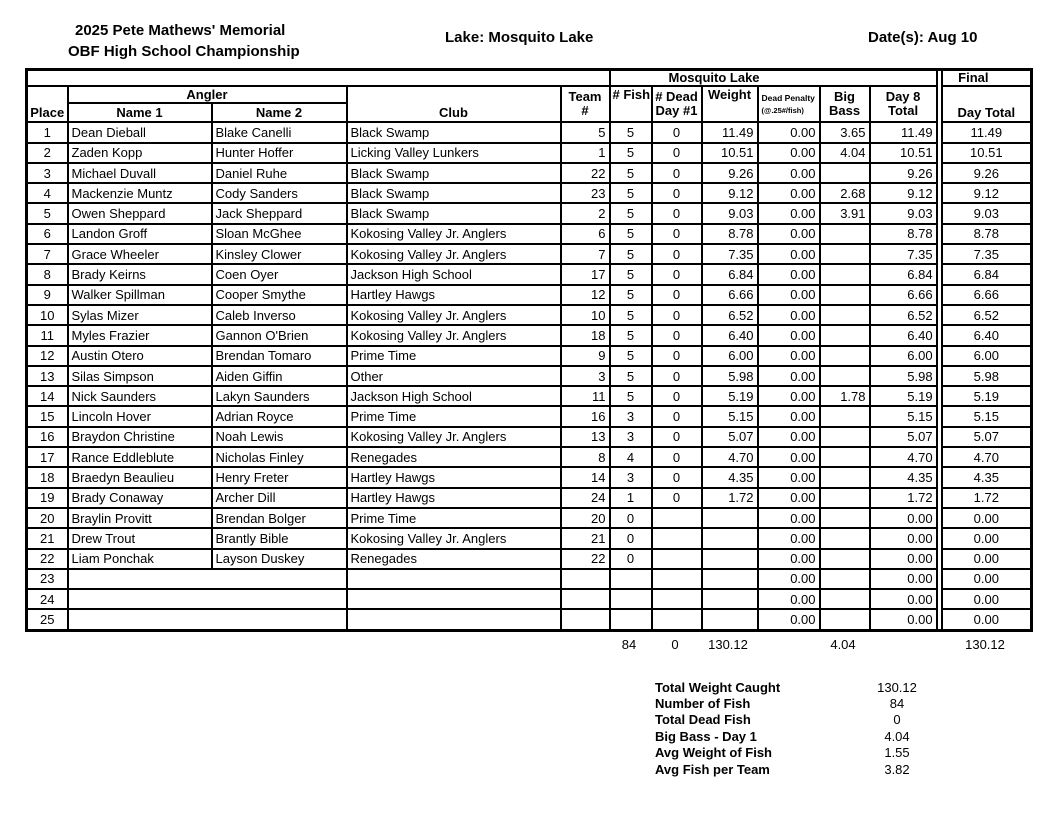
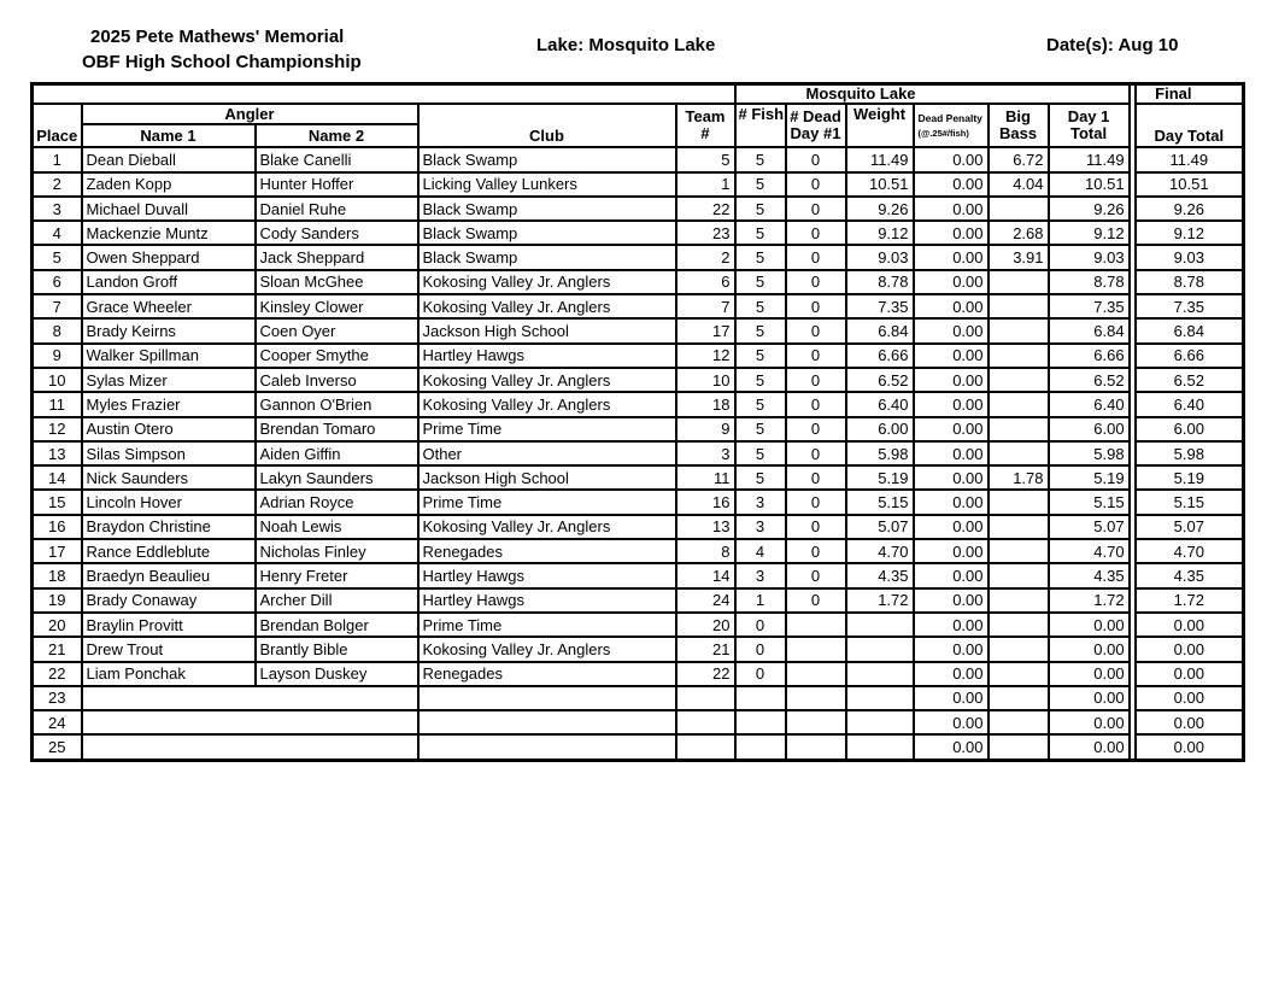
  2025 Pete Mathews' Memorial
  OBF High School Championship
  Lake: Mosquito Lake
  Date(s): Aug 10
  	Mosquito Lake		Final
- Place	Angler	Club	Team #	# Fish	# Dead Day #1	Weight	Dead Penalty (@.25#/fish)	Big Bass	Day 8 Total		Day Total
+ Place	Angler	Club	Team #	# Fish	# Dead Day #1	Weight	Dead Penalty (@.25#/fish)	Big Bass	Day 1 Total		Day Total
  Name 1	Name 2
- 1	Dean Dieball	Blake Canelli	Black Swamp	5	5	0	11.49	0.00	3.65	11.49		11.49
+ 1	Dean Dieball	Blake Canelli	Black Swamp	5	5	0	11.49	0.00	6.72	11.49		11.49
  2	Zaden Kopp	Hunter Hoffer	Licking Valley Lunkers	1	5	0	10.51	0.00	4.04	10.51		10.51
  3	Michael Duvall	Daniel Ruhe	Black Swamp	22	5	0	9.26	0.00		9.26		9.26
  4	Mackenzie Muntz	Cody Sanders	Black Swamp	23	5	0	9.12	0.00	2.68	9.12		9.12
  5	Owen Sheppard	Jack Sheppard	Black Swamp	2	5	0	9.03	0.00	3.91	9.03		9.03
  6	Landon Groff	Sloan McGhee	Kokosing Valley Jr. Anglers	6	5	0	8.78	0.00		8.78		8.78
  7	Grace Wheeler	Kinsley Clower	Kokosing Valley Jr. Anglers	7	5	0	7.35	0.00		7.35		7.35
  8	Brady Keirns	Coen Oyer	Jackson High School	17	5	0	6.84	0.00		6.84		6.84
  9	Walker Spillman	Cooper Smythe	Hartley Hawgs	12	5	0	6.66	0.00		6.66		6.66
  10	Sylas Mizer	Caleb Inverso	Kokosing Valley Jr. Anglers	10	5	0	6.52	0.00		6.52		6.52
  11	Myles Frazier	Gannon O'Brien	Kokosing Valley Jr. Anglers	18	5	0	6.40	0.00		6.40		6.40
  12	Austin Otero	Brendan Tomaro	Prime Time	9	5	0	6.00	0.00		6.00		6.00
  13	Silas Simpson	Aiden Giffin	Other	3	5	0	5.98	0.00		5.98		5.98
  14	Nick Saunders	Lakyn Saunders	Jackson High School	11	5	0	5.19	0.00	1.78	5.19		5.19
  15	Lincoln Hover	Adrian Royce	Prime Time	16	3	0	5.15	0.00		5.15		5.15
  16	Braydon Christine	Noah Lewis	Kokosing Valley Jr. Anglers	13	3	0	5.07	0.00		5.07		5.07
  17	Rance Eddleblute	Nicholas Finley	Renegades	8	4	0	4.70	0.00		4.70		4.70
  18	Braedyn Beaulieu	Henry Freter	Hartley Hawgs	14	3	0	4.35	0.00		4.35		4.35
  19	Brady Conaway	Archer Dill	Hartley Hawgs	24	1	0	1.72	0.00		1.72		1.72
  20	Braylin Provitt	Brendan Bolger	Prime Time	20	0			0.00		0.00		0.00
  21	Drew Trout	Brantly Bible	Kokosing Valley Jr. Anglers	21	0			0.00		0.00		0.00
  22	Liam Ponchak	Layson Duskey	Renegades	22	0			0.00		0.00		0.00
  23							0.00		0.00		0.00
  24							0.00		0.00		0.00
  25							0.00		0.00		0.00
- 					84	0	130.12		4.04			130.12
- Total Weight Caught
- 130.12
- Number of Fish
- 84
- Total Dead Fish
- 0
- Big Bass - Day 1
- 4.04
- Avg Weight of Fish
- 1.55
- Avg Fish per Team
- 3.82
